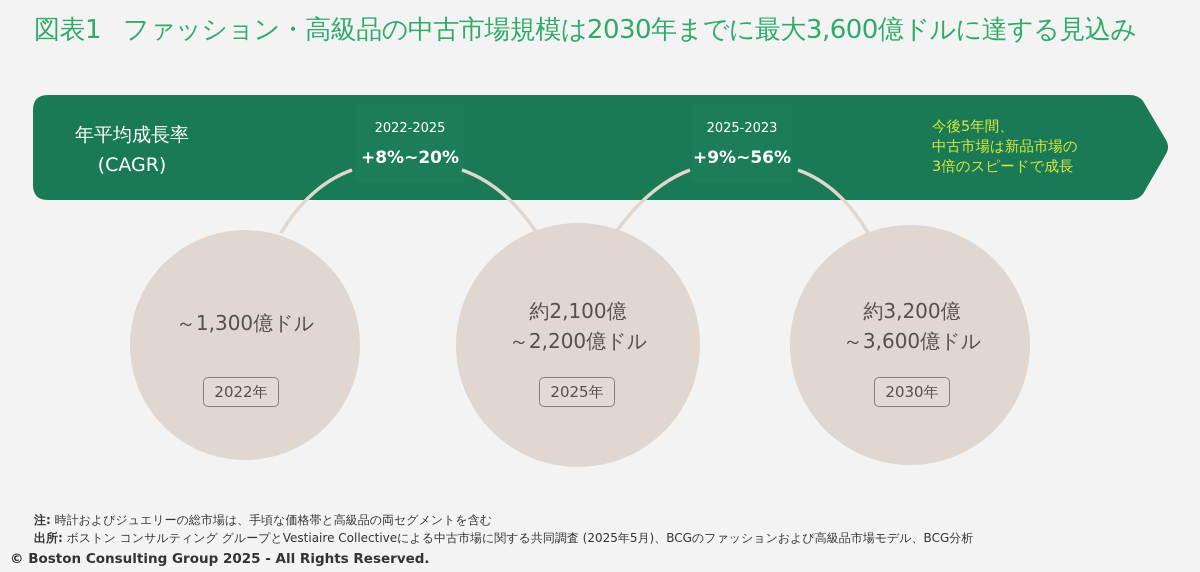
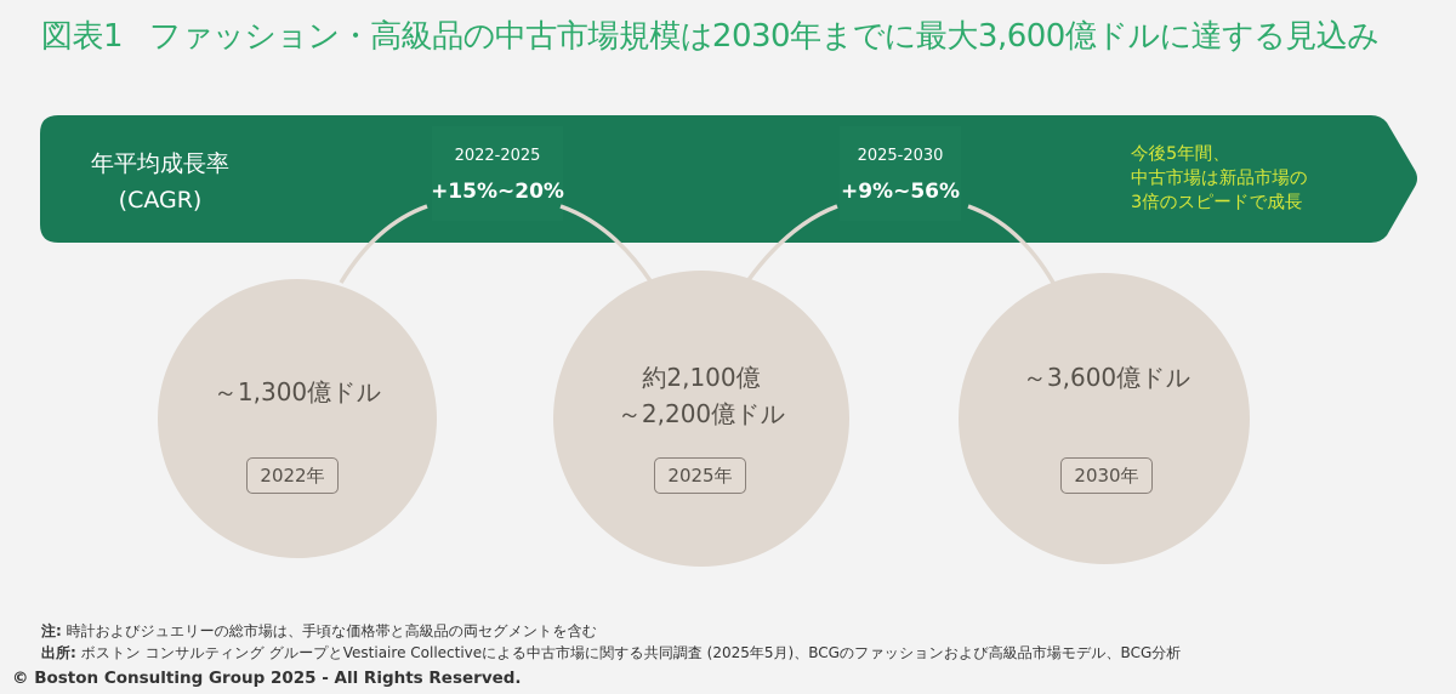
  図表1 ファッション・高級品の中古市場規模は2030年までに最大3,600億ドルに達する見込み
  年平均成長率
  (CAGR)
  2022-2025
- +8%~20%
+ +15%~20%
- 2025-2023
+ 2025-2030
  +9%~56%
  今後5年間、
  中古市場は新品市場の
  3倍のスピードで成長
  ～1,300億ドル
  2022年
  約2,100億
  ～2,200億ドル
  2025年
- 約3,200億
  ～3,600億ドル
  2030年
  注: 時計およびジュエリーの総市場は、手頃な価格帯と高級品の両セグメントを含む
  出所: ボストン コンサルティング グループとVestiaire Collectiveによる中古市場に関する共同調査 (2025年5月)、BCGのファッションおよび高級品市場モデル、BCG分析
  © Boston Consulting Group 2025 - All Rights Reserved.
